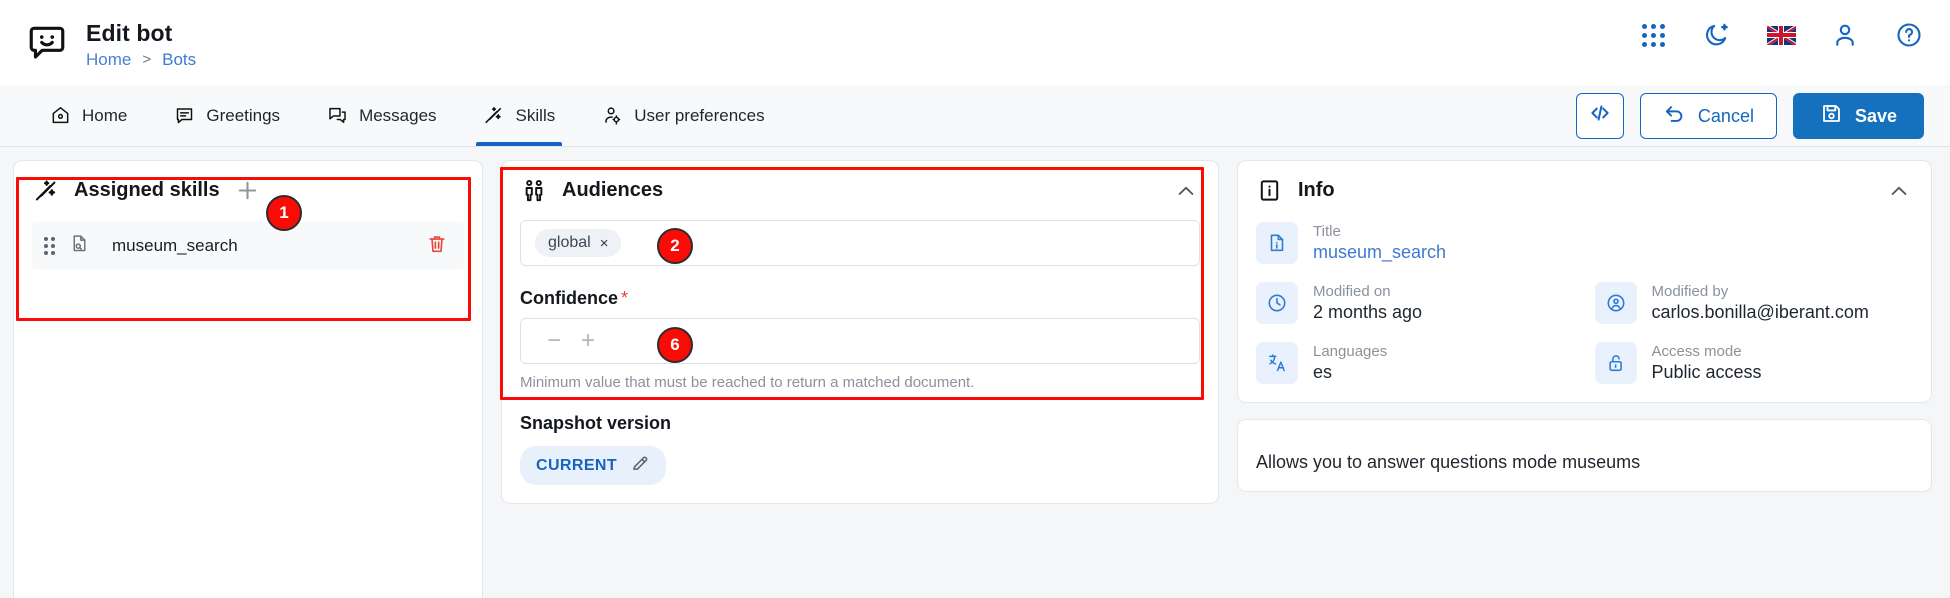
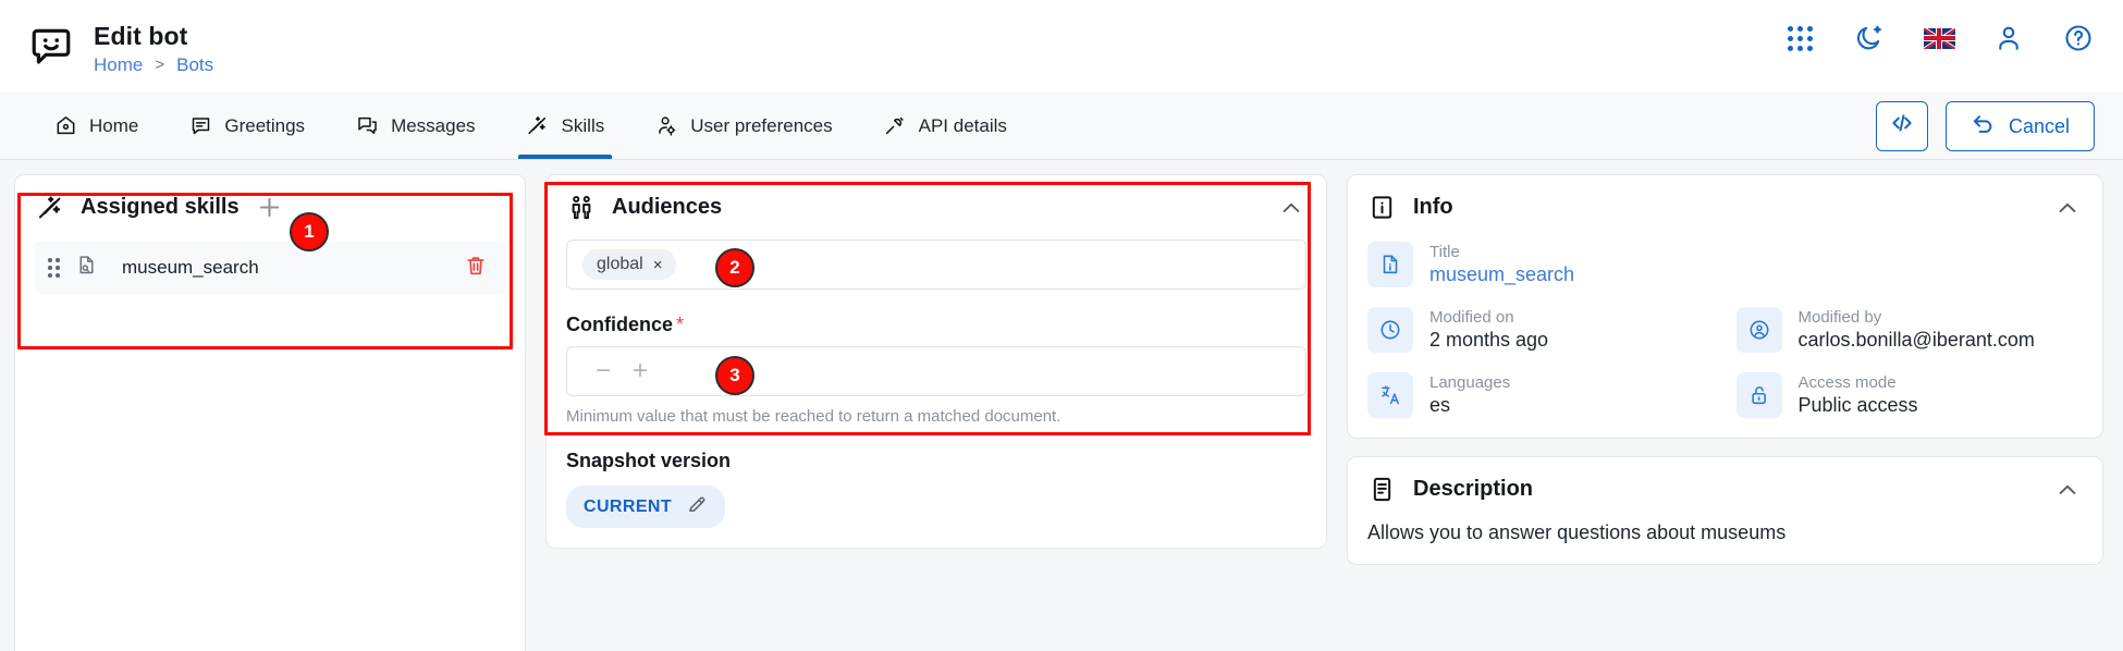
  Edit bot
  Home
  >
  Bots
  Home
  Greetings
  Messages
  Skills
  User preferences
+ API details
  Cancel
- Save
  Assigned skills
  museum_search
  Audiences
  global
  ×
  Confidence *
  −
  +
  Minimum value that must be reached to return a matched document.
  Snapshot version
  CURRENT
  Info
  Title
  museum_search
  Modified on
  2 months ago
  Modified by
  carlos.bonilla@iberant.com
  Languages
  es
  Access mode
  Public access
+ Description
- Allows you to answer questions mode museums
+ Allows you to answer questions about museums
  1
  2
- 6
+ 3
